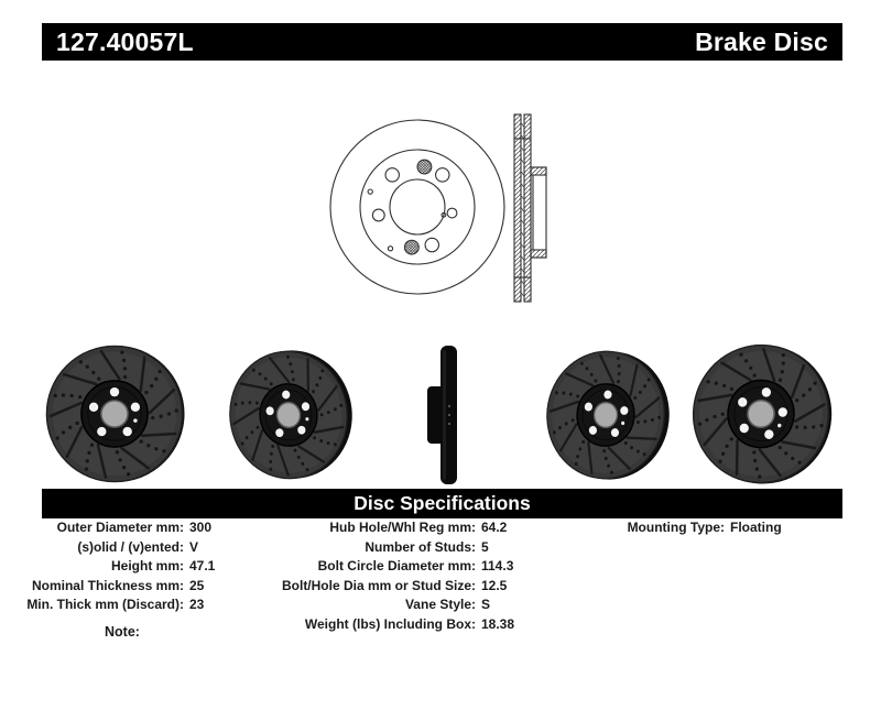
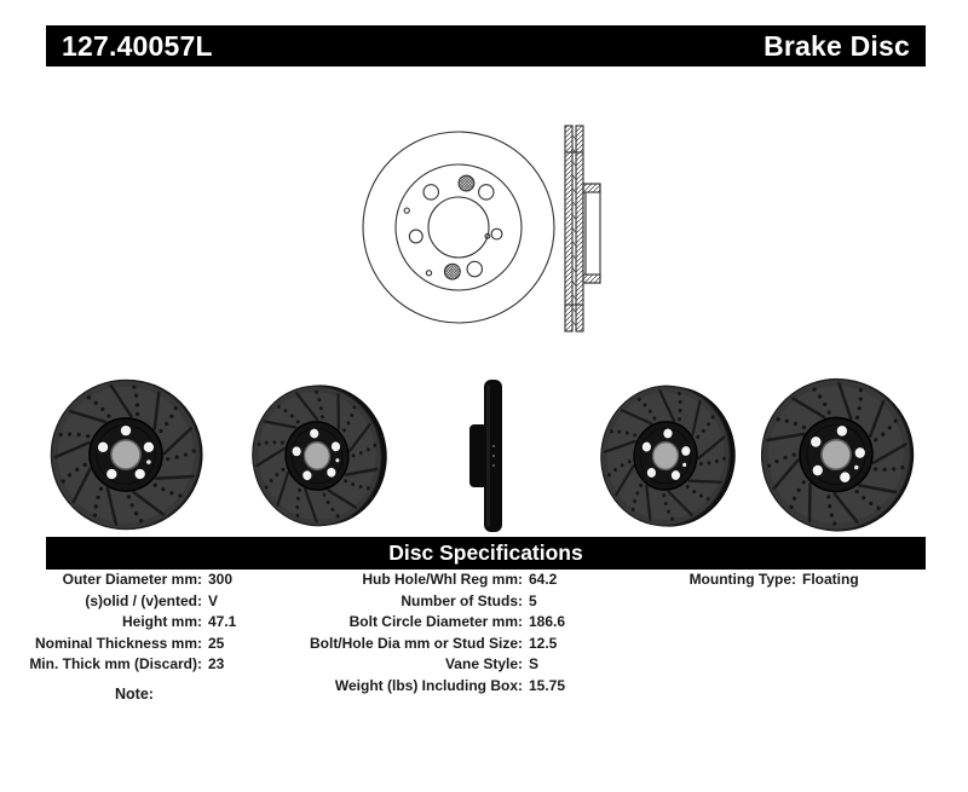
  127.40057L
  Brake Disc
  Disc Specifications
  Outer Diameter mm:
  300
  (s)olid / (v)ented:
  V
  Height mm:
  47.1
  Nominal Thickness mm:
  25
  Min. Thick mm (Discard):
  23
  Hub Hole/Whl Reg mm:
  64.2
  Number of Studs:
  5
  Bolt Circle Diameter mm:
- 114.3
+ 186.6
  Bolt/Hole Dia mm or Stud Size:
  12.5
  Vane Style:
  S
  Weight (lbs) Including Box:
- 18.38
+ 15.75
  Mounting Type:
  Floating
  Note:
